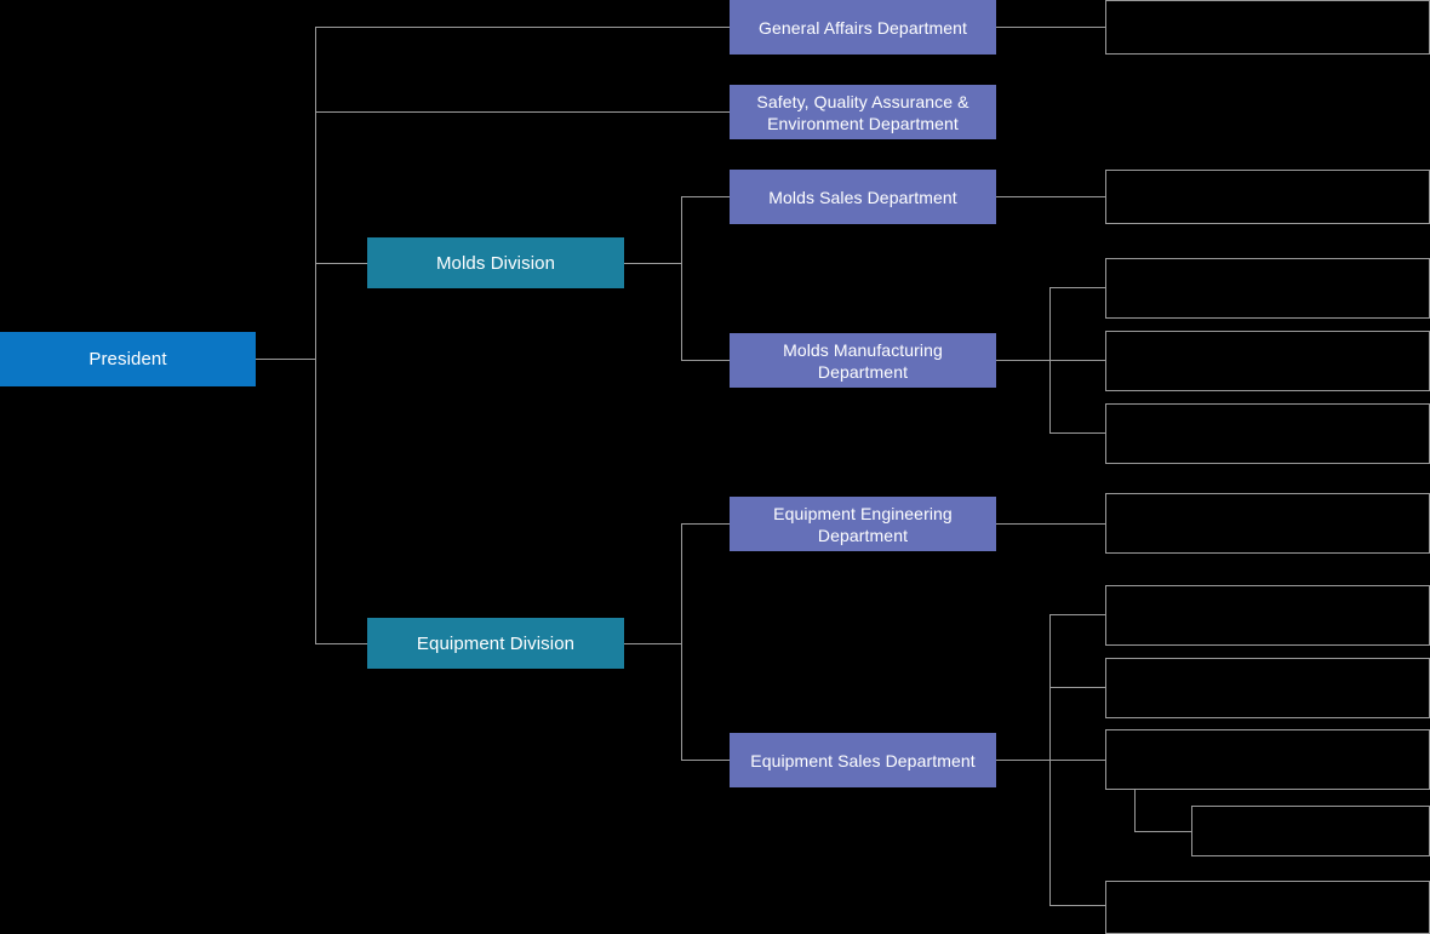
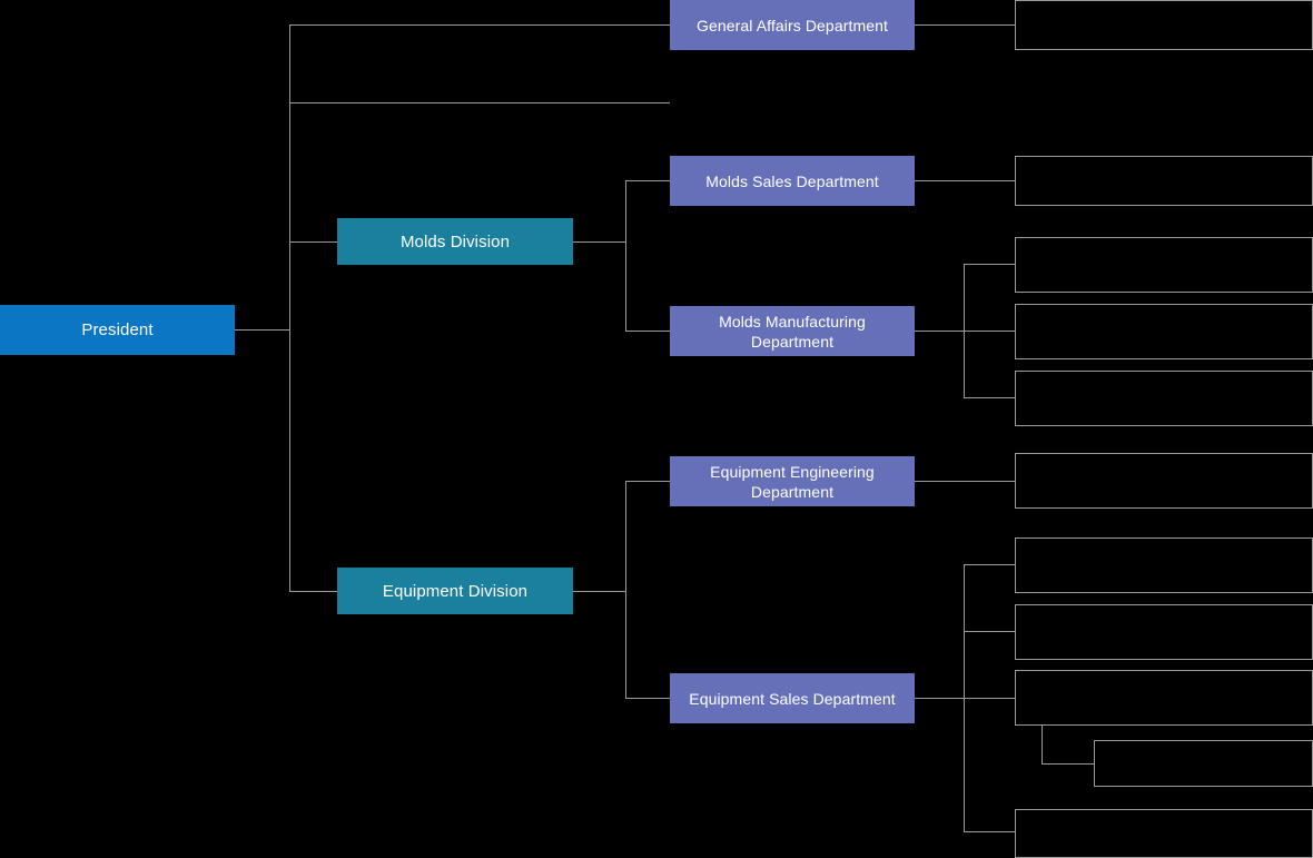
  President
  General Affairs Department
- Safety, Quality Assurance & Environment Department
  Molds Division
  Molds Sales Department
  Molds Manufacturing Department
  Equipment Division
  Equipment Engineering Department
  Equipment Sales Department
